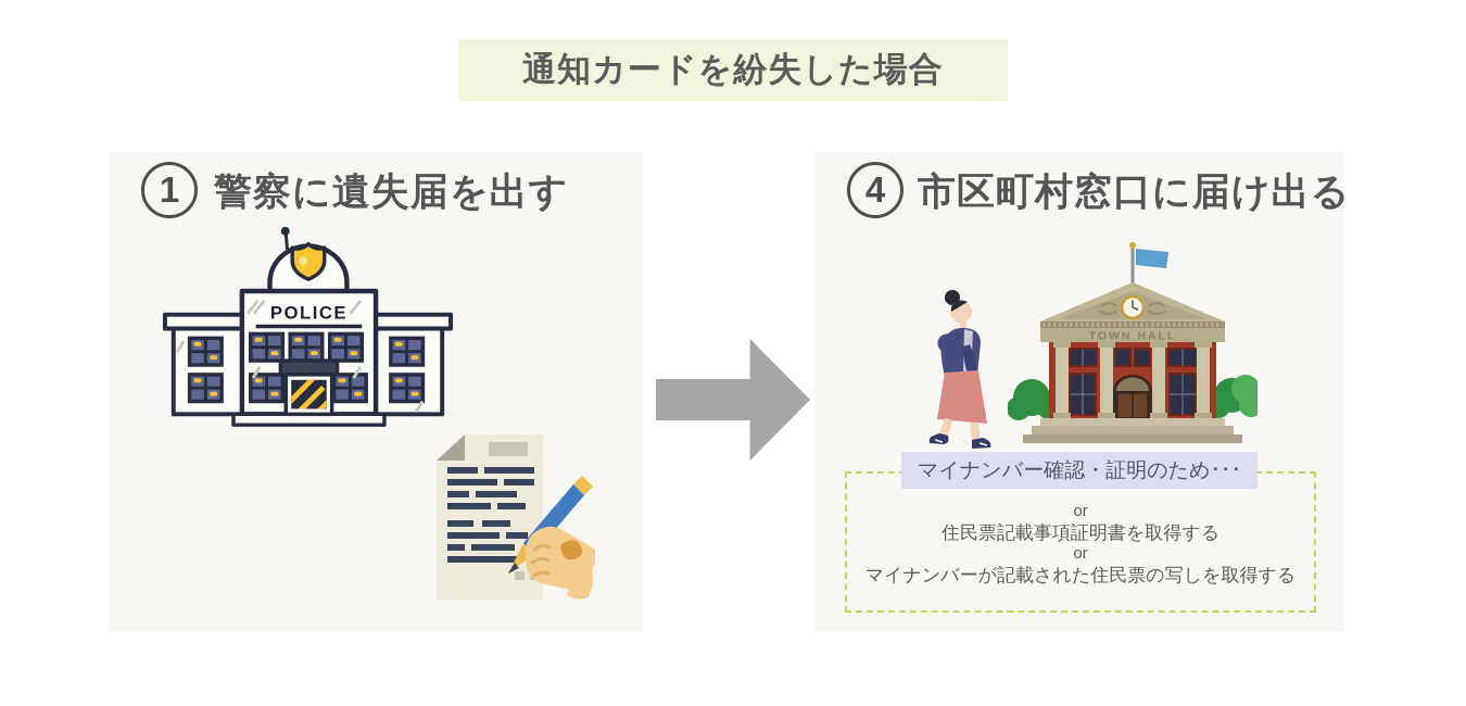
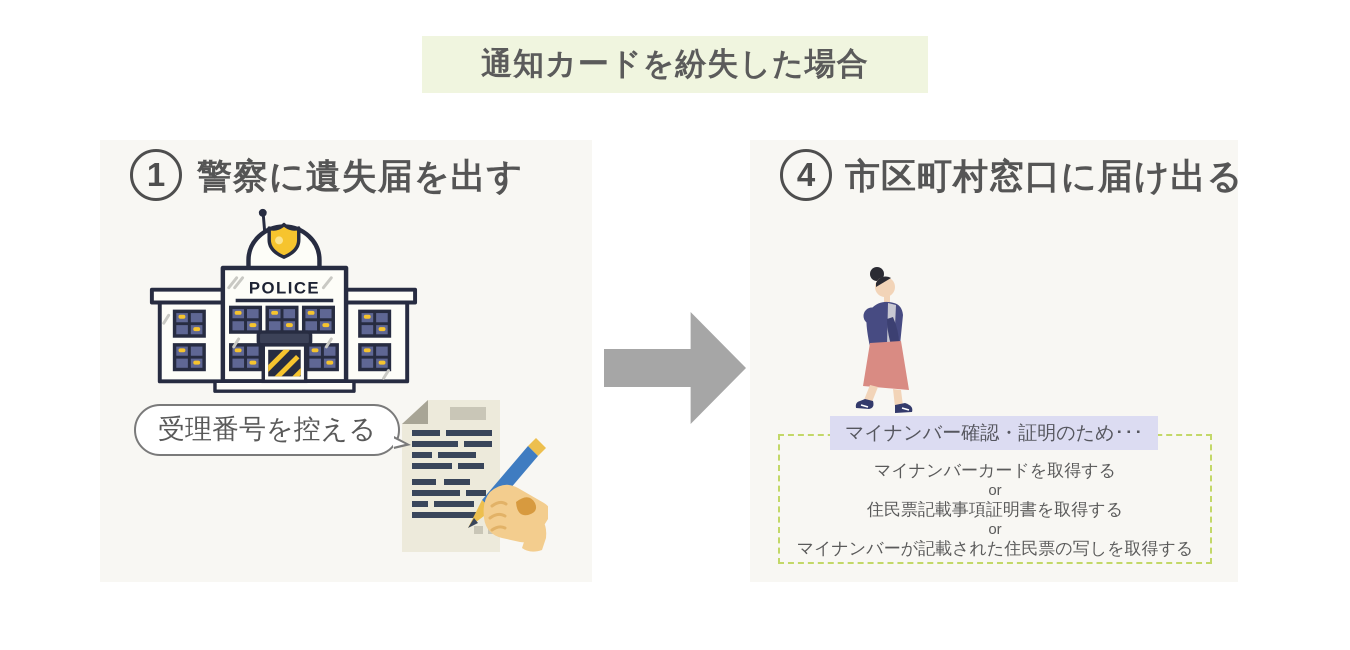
  通知カードを紛失した場合
  1
  警察に遺失届を出す
  POLICE
+ 受理番号を控える
  4
  市区町村窓口に届け出る
- TOWN HALL
  マイナンバー確認・証明のため･･･
+ マイナンバーカードを取得する
  or
  住民票記載事項証明書を取得する
  or
  マイナンバーが記載された住民票の写しを取得する
